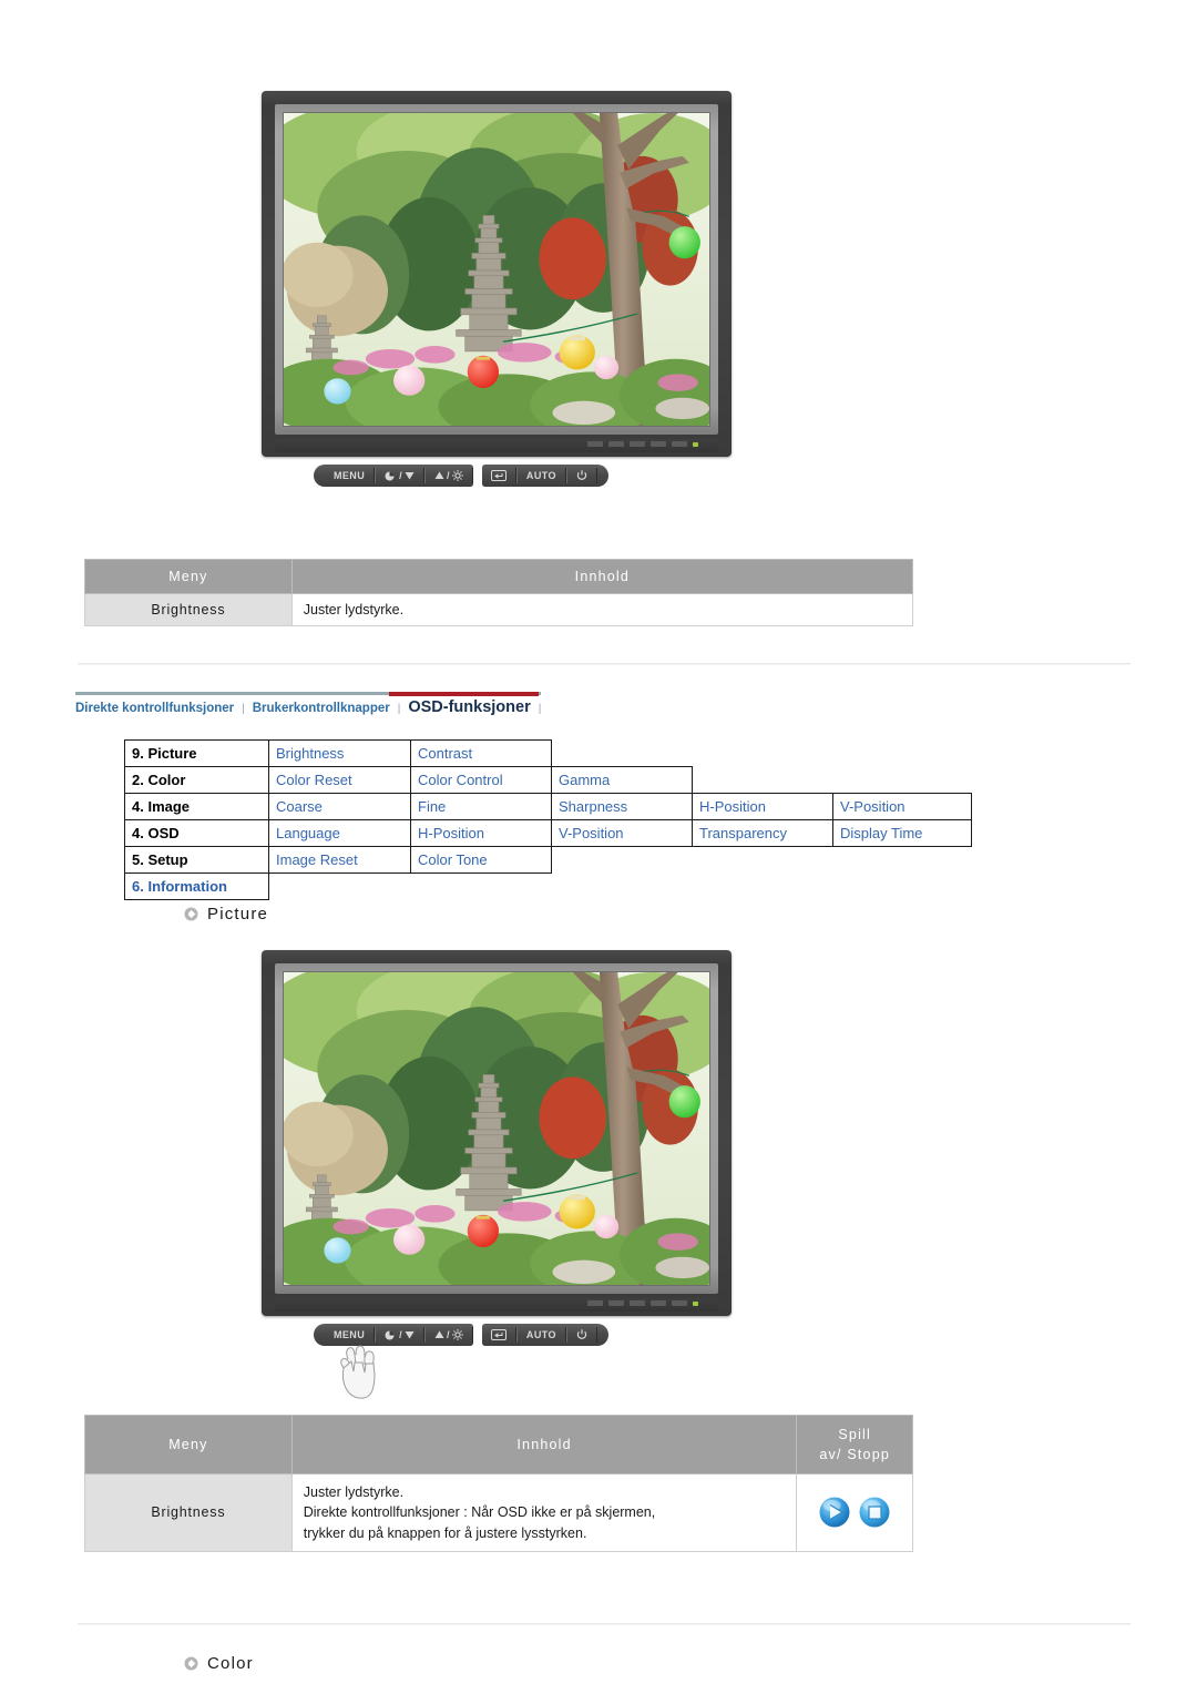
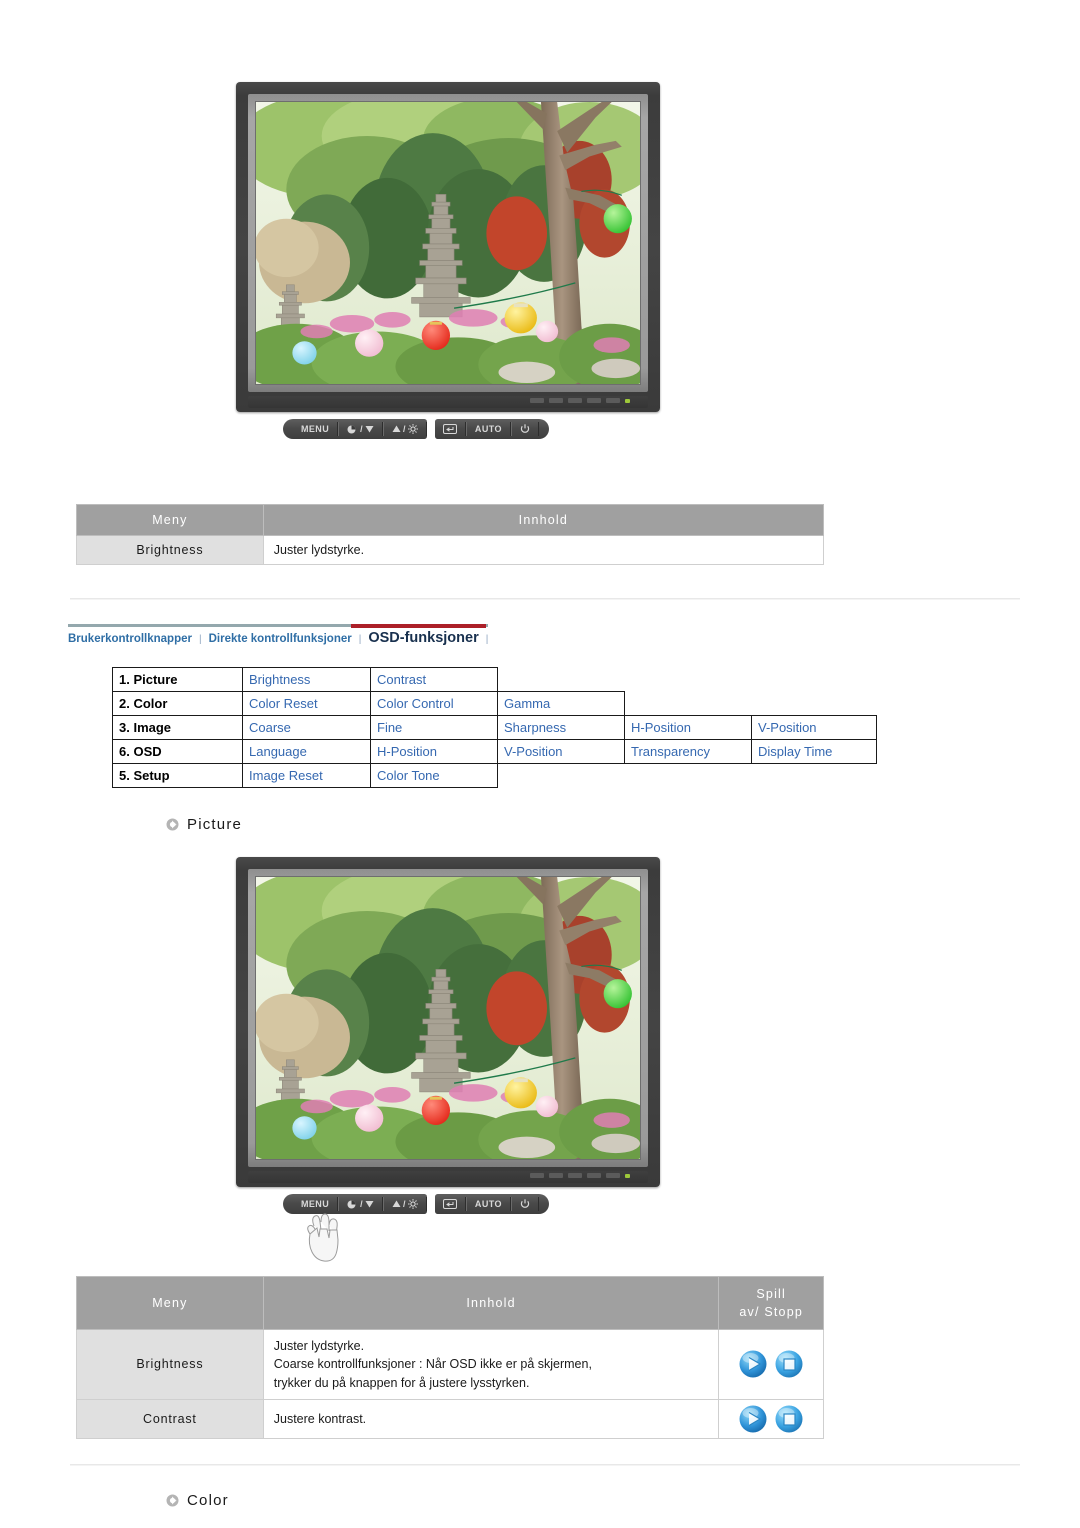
  MENU
  /
  /
  AUTO
  Meny	Innhold
  Brightness	Juster lydstyrke.
- Direkte kontrollfunksjoner
+ Brukerkontrollknapper
  |
- Brukerkontrollknapper
+ Direkte kontrollfunksjoner
  |
  OSD-funksjoner
  |
- 9. Picture	Brightness	Contrast
+ 1. Picture	Brightness	Contrast
  2. Color	Color Reset	Color Control	Gamma
- 4. Image	Coarse	Fine	Sharpness	H-Position	V-Position
+ 3. Image	Coarse	Fine	Sharpness	H-Position	V-Position
- 4. OSD	Language	H-Position	V-Position	Transparency	Display Time
+ 6. OSD	Language	H-Position	V-Position	Transparency	Display Time
  5. Setup	Image Reset	Color Tone
- 6. Information
  Picture
  MENU
  /
  /
  AUTO
  Meny	Innhold	Spill av/ Stopp
- Brightness	Juster lydstyrke. Direkte kontrollfunksjoner : Når OSD ikke er på skjermen, trykker du på knappen for å justere lysstyrken.
+ Brightness	Juster lydstyrke. Coarse kontrollfunksjoner : Når OSD ikke er på skjermen, trykker du på knappen for å justere lysstyrken.
+ Contrast	Justere kontrast.
  Color
